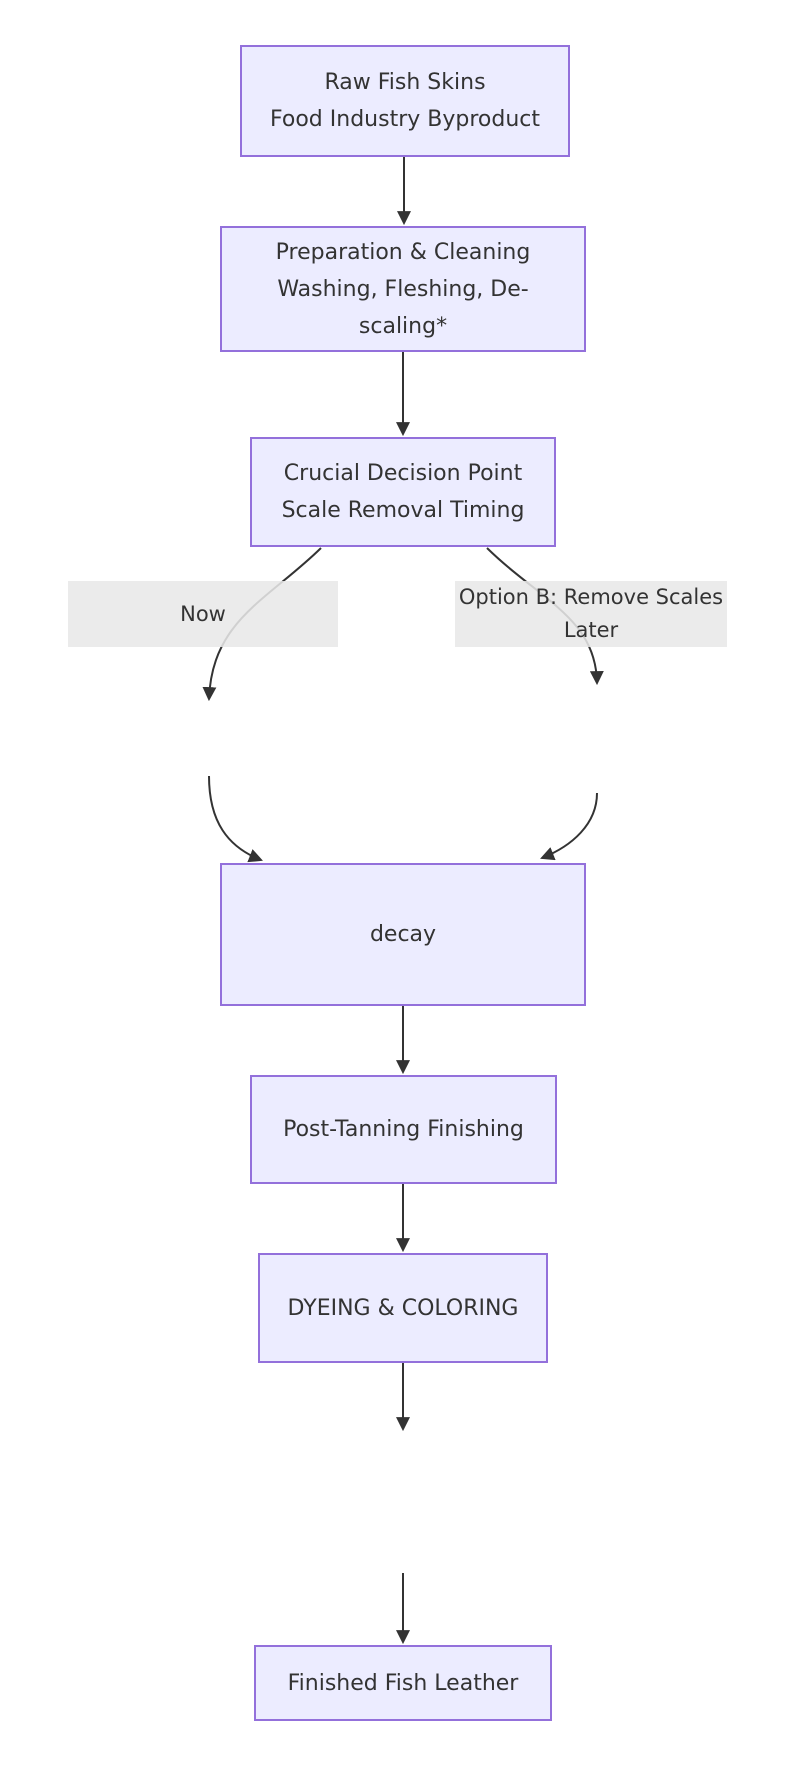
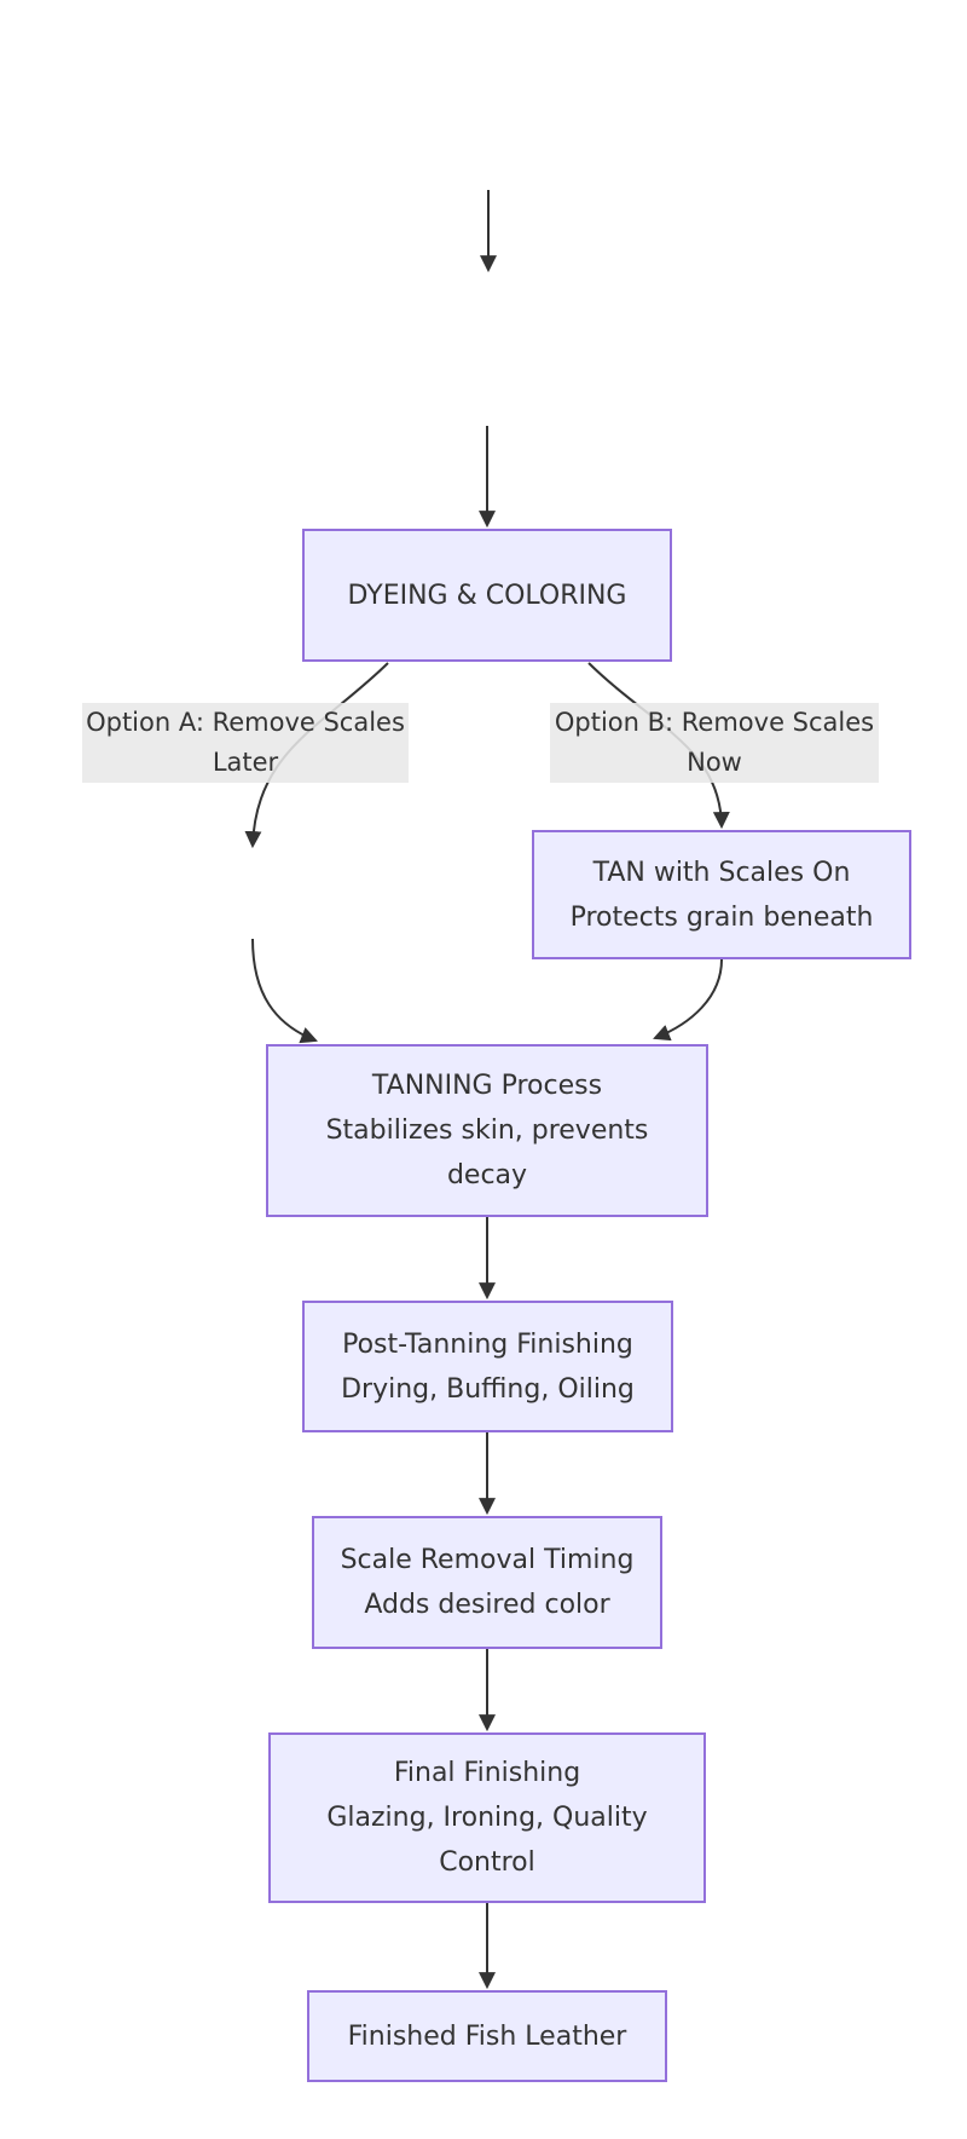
+ Option A: Remove Scales
- Now
+ Later
  Option B: Remove Scales
- Later
+ Now
- Raw Fish Skins
- Food Industry Byproduct
- Preparation & Cleaning
- Washing, Fleshing, De-
- scaling*
- Crucial Decision Point
- Scale Removal Timing
+ DYEING & COLORING
+ TAN with Scales On
+ Protects grain beneath
+ TANNING Process
+ Stabilizes skin, prevents
  decay
  Post-Tanning Finishing
+ Drying, Buffing, Oiling
- DYEING & COLORING
+ Scale Removal Timing
+ Adds desired color
+ Final Finishing
+ Glazing, Ironing, Quality
+ Control
  Finished Fish Leather
